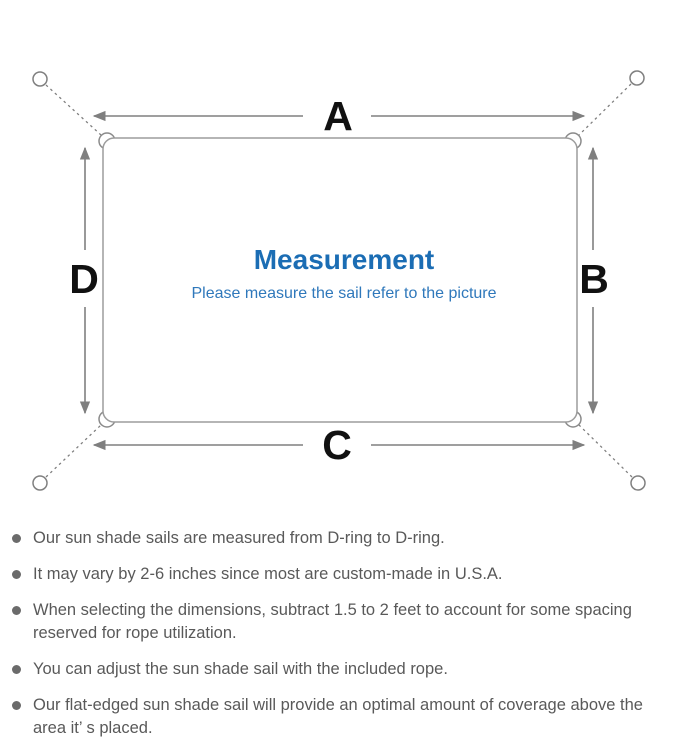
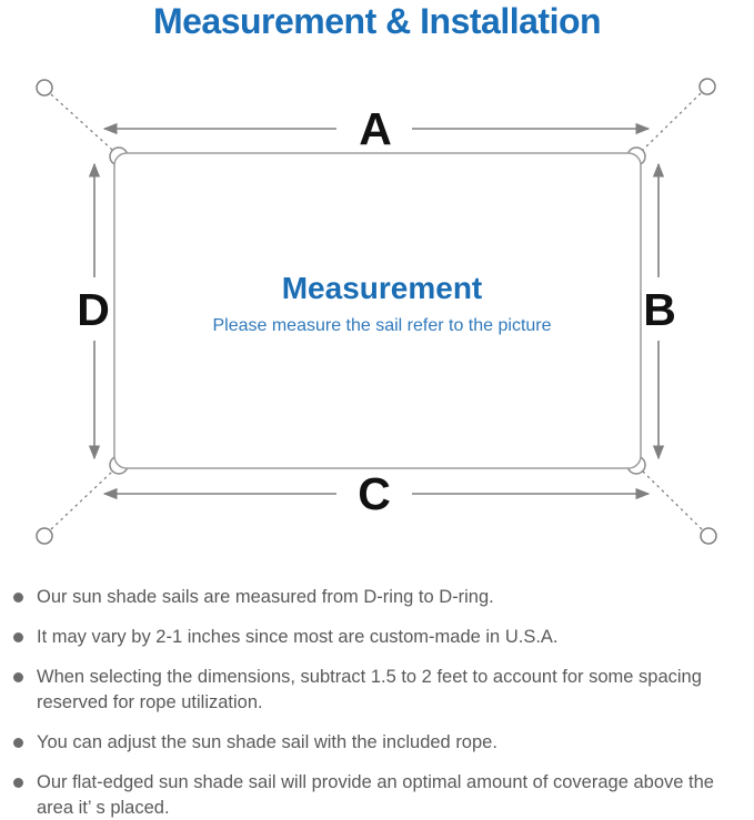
+ Measurement & Installation
  A
  C
  D
  B
  Measurement
  Please measure the sail refer to the picture
  Our sun shade sails are measured from D-ring to D-ring.
- It may vary by 2-6 inches since most are custom-made in U.S.A.
+ It may vary by 2-1 inches since most are custom-made in U.S.A.
  When selecting the dimensions, subtract 1.5 to 2 feet to account for some spacing reserved for rope utilization.
  You can adjust the sun shade sail with the included rope.
  Our flat-edged sun shade sail will provide an optimal amount of coverage above the area it’ s placed.
